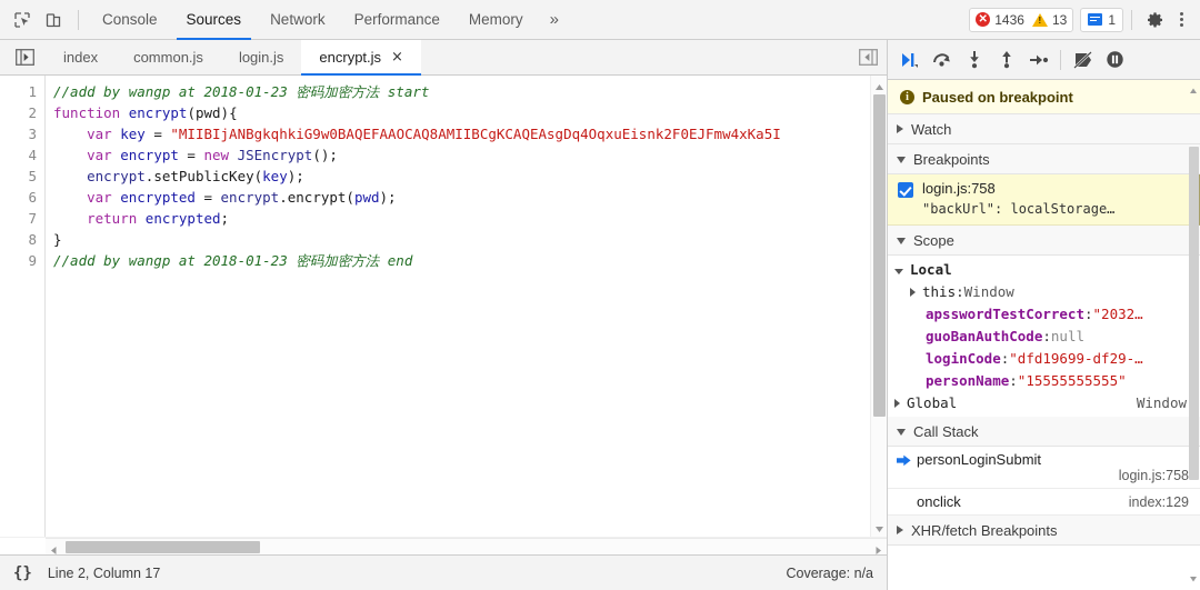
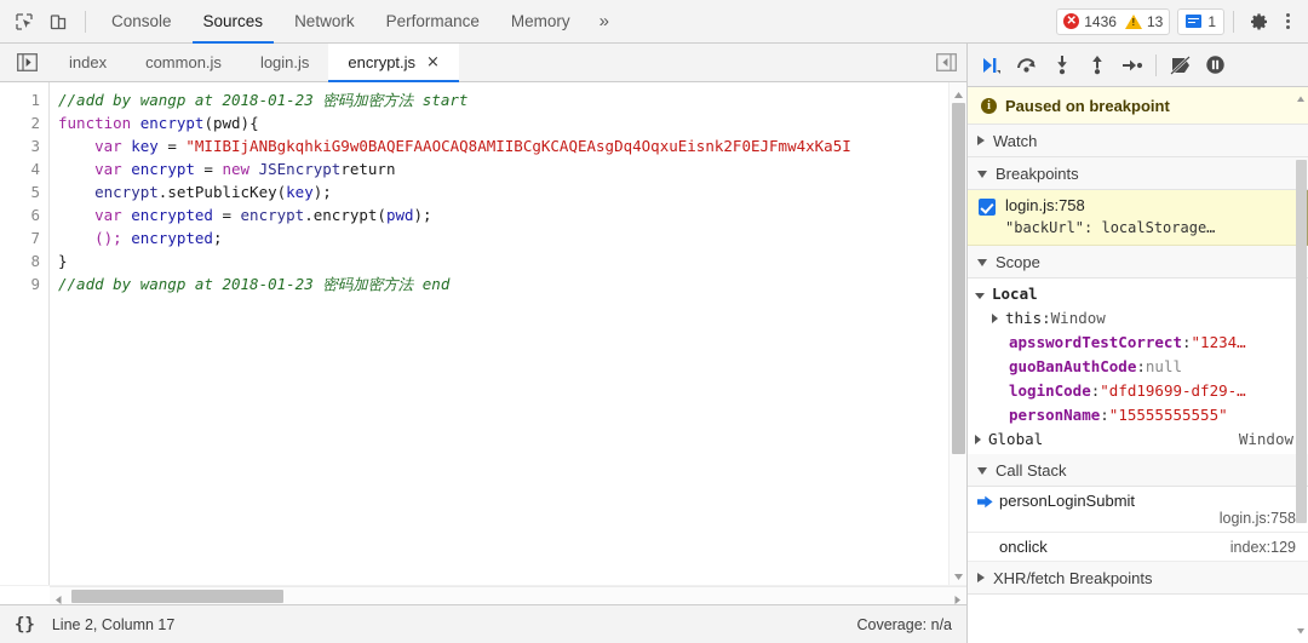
  Console
  Sources
  Network
  Performance
  Memory
  »
  ✕
  1436
  13
  1
  index
  common.js
  login.js
  encrypt.js
  ×
  1
  2
  3
  4
  5
  6
  7
  8
  9
  //add by wangp at 2018-01-23 密码加密方法 start
  function encrypt(pwd){
  var key = "MIIBIjANBgkqhkiG9w0BAQEFAAOCAQ8AMIIBCgKCAQEAsgDq4OqxuEisnk2F0EJFmw4xKa5I
- var encrypt = new JSEncrypt();
+ var encrypt = new JSEncryptreturn
  encrypt.setPublicKey(key);
  var encrypted = encrypt.encrypt(pwd);
- return encrypted;
+ (); encrypted;
  }
  //add by wangp at 2018-01-23 密码加密方法 end
  {}
  Line 2, Column 17
  Coverage: n/a
  i
  Paused on breakpoint
  Watch
  Breakpoints
  login.js:758
  "backUrl": localStorage…
  Scope
  Local
  this
  :
  Window
  apsswordTestCorrect
  :
- "2032…
+ "1234…
  guoBanAuthCode
  :
  null
  loginCode
  :
  "dfd19699-df29-…
  personName
  :
  "15555555555"
  Global
  Window
  Call Stack
  personLoginSubmit
  login.js:758
  onclick
  index:129
  XHR/fetch Breakpoints
